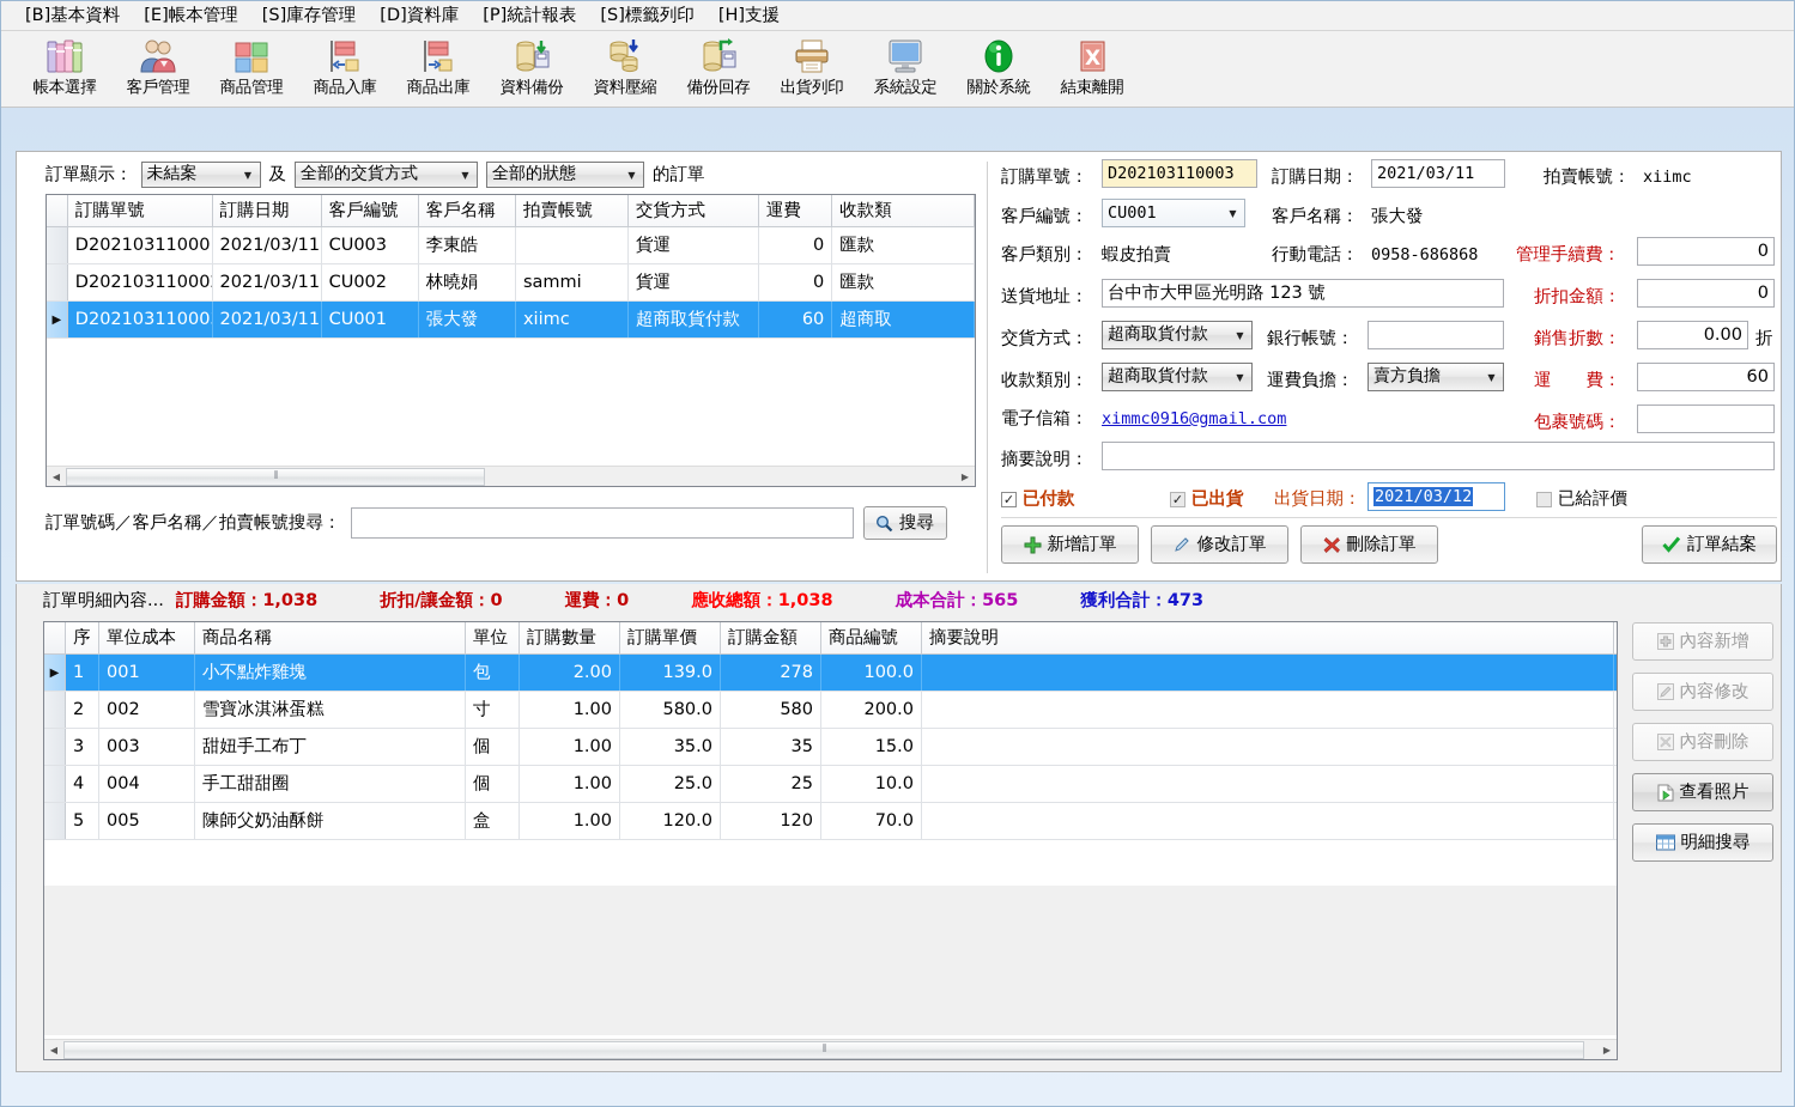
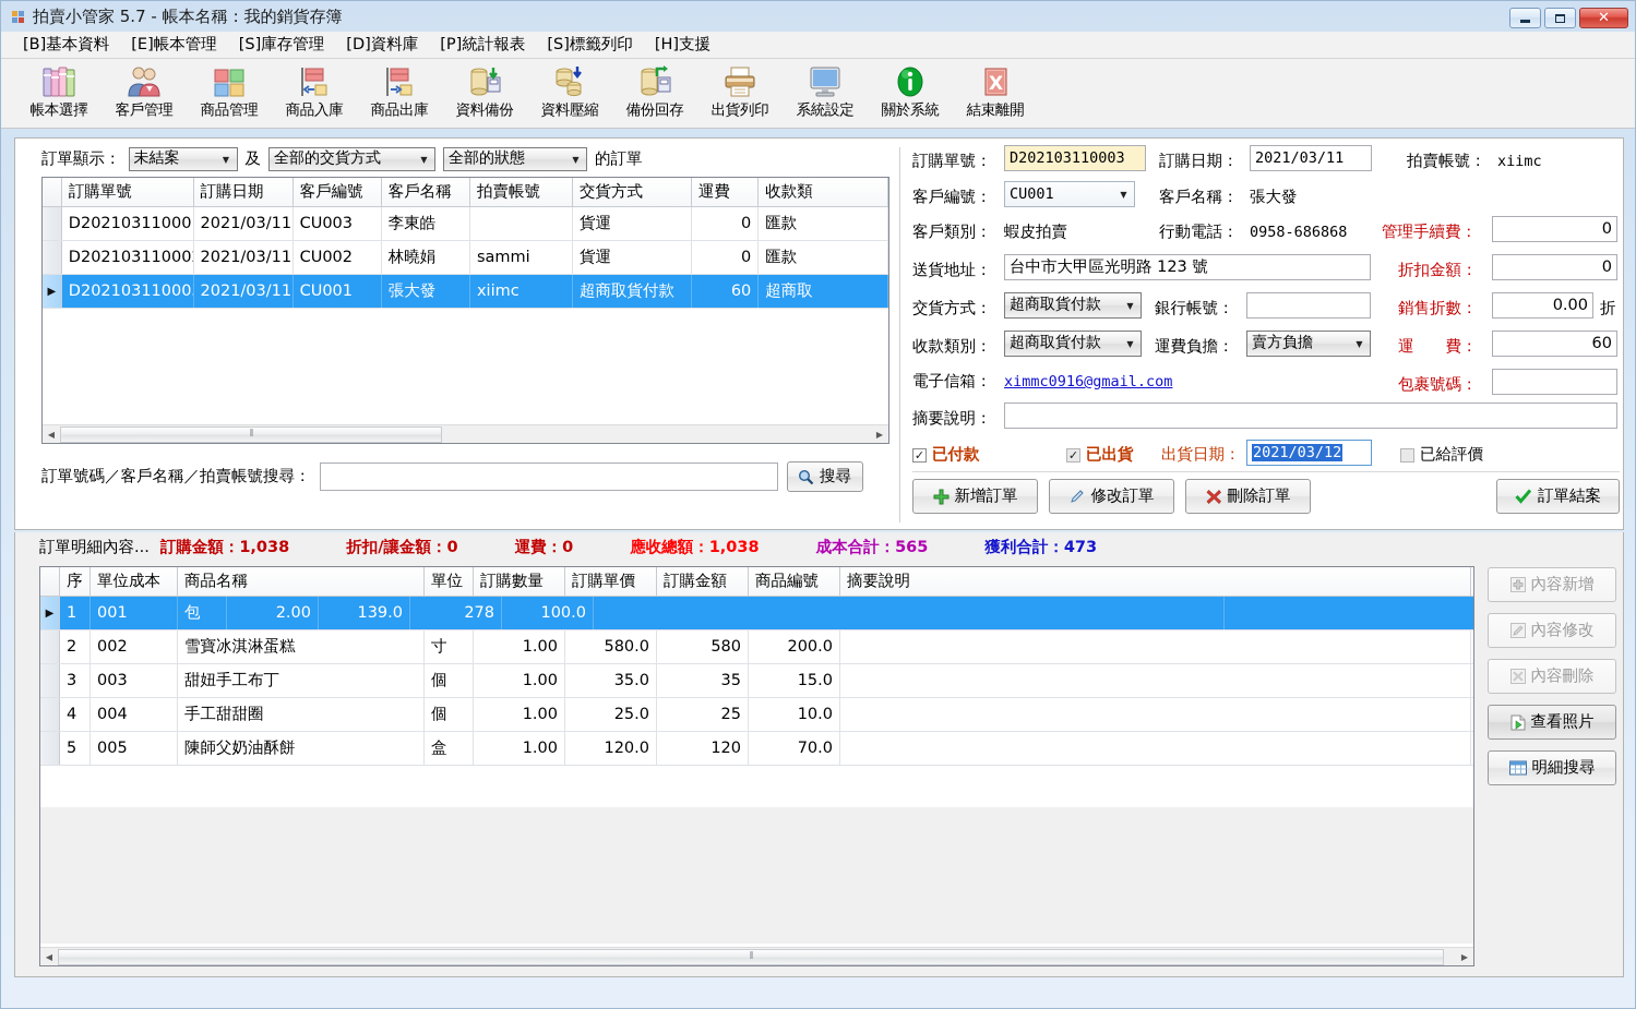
+ 拍賣小管家 5.7 - 帳本名稱：我的銷貨存簿
+ ✕
  [B]基本資料
  [E]帳本管理
  [S]庫存管理
  [D]資料庫
  [P]統計報表
  [S]標籤列印
  [H]支援
  帳本選擇
  客戶管理
  商品管理
  商品入庫
  商品出庫
  資料備份
  資料壓縮
  備份回存
  出貨列印
  系統設定
  關於系統
  X
  結束離開
  訂單顯示：
  未結案
  ▼
  及
  全部的交貨方式
  ▼
  全部的狀態
  ▼
  的訂單
  訂購單號
  訂購日期
  客戶編號
  客戶名稱
  拍賣帳號
  交貨方式
  運費
  收款類
  D20210311000
  2021/03/11
  CU003
  李東皓
  貨運
  0
  匯款
  D20210311000
  2021/03/11
  CU002
  林曉娟
  sammi
  貨運
  0
  匯款
  ▶
  D20210311000
  2021/03/11
  CU001
  張大發
  xiimc
  超商取貨付款
  60
  超商取
  ◀
  ⦀
  ▶
  訂單號碼／客戶名稱／拍賣帳號搜尋：
  搜尋
  訂購單號：
  D202103110003
  訂購日期：
  2021/03/11
  拍賣帳號：
  xiimc
  客戶編號：
  CU001
  ▼
  客戶名稱：
  張大發
  客戶類別：
  蝦皮拍賣
  行動電話：
  0958-686868
  管理手續費：
  0
  折扣金額：
  0
  銷售折數：
  0.00
  折
  運 費：
  60
  包裹號碼：
  送貨地址：
  台中市大甲區光明路 123 號
  交貨方式：
  超商取貨付款
  ▼
  銀行帳號：
  收款類別：
  超商取貨付款
  ▼
  運費負擔：
  賣方負擔
  ▼
  電子信箱：
  ximmc0916@gmail.com
  摘要說明：
  ✓
  已付款
  ✓
  已出貨
  出貨日期：
  2021/03/12
  已給評價
  新增訂單
  修改訂單
  刪除訂單
  訂單結案
  訂單明細內容...
  訂購金額：1,038
  折扣/讓金額：0
  運費：0
  應收總額：1,038
  成本合計：565
  獲利合計：473
  序
  單位成本
  商品名稱
  單位
  訂購數量
  訂購單價
  訂購金額
  商品編號
  摘要說明
  ▶
  1
  001
- 小不點炸雞塊
  包
  2.00
  139.0
  278
  100.0
  2
  002
  雪寶冰淇淋蛋糕
  寸
  1.00
  580.0
  580
  200.0
  3
  003
  甜妞手工布丁
  個
  1.00
  35.0
  35
  15.0
  4
  004
  手工甜甜圈
  個
  1.00
  25.0
  25
  10.0
  5
  005
  陳師父奶油酥餅
  盒
  1.00
  120.0
  120
  70.0
  ◀
  ⦀
  ▶
  內容新增
  內容修改
  內容刪除
  查看照片
  明細搜尋
